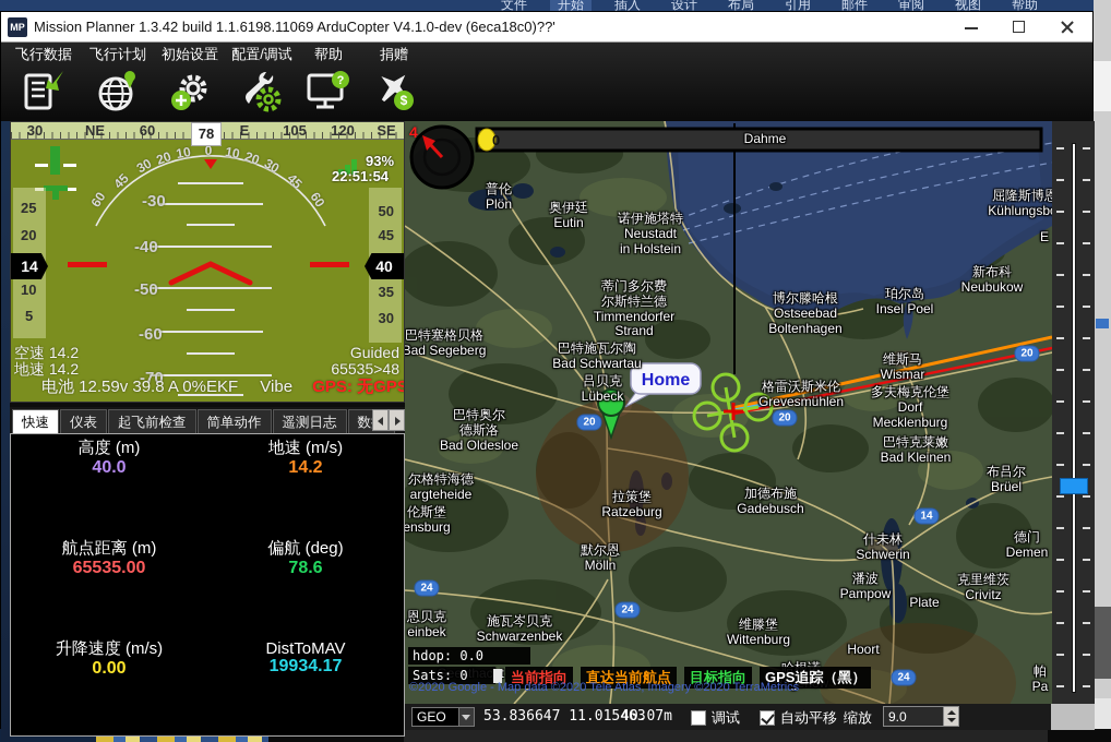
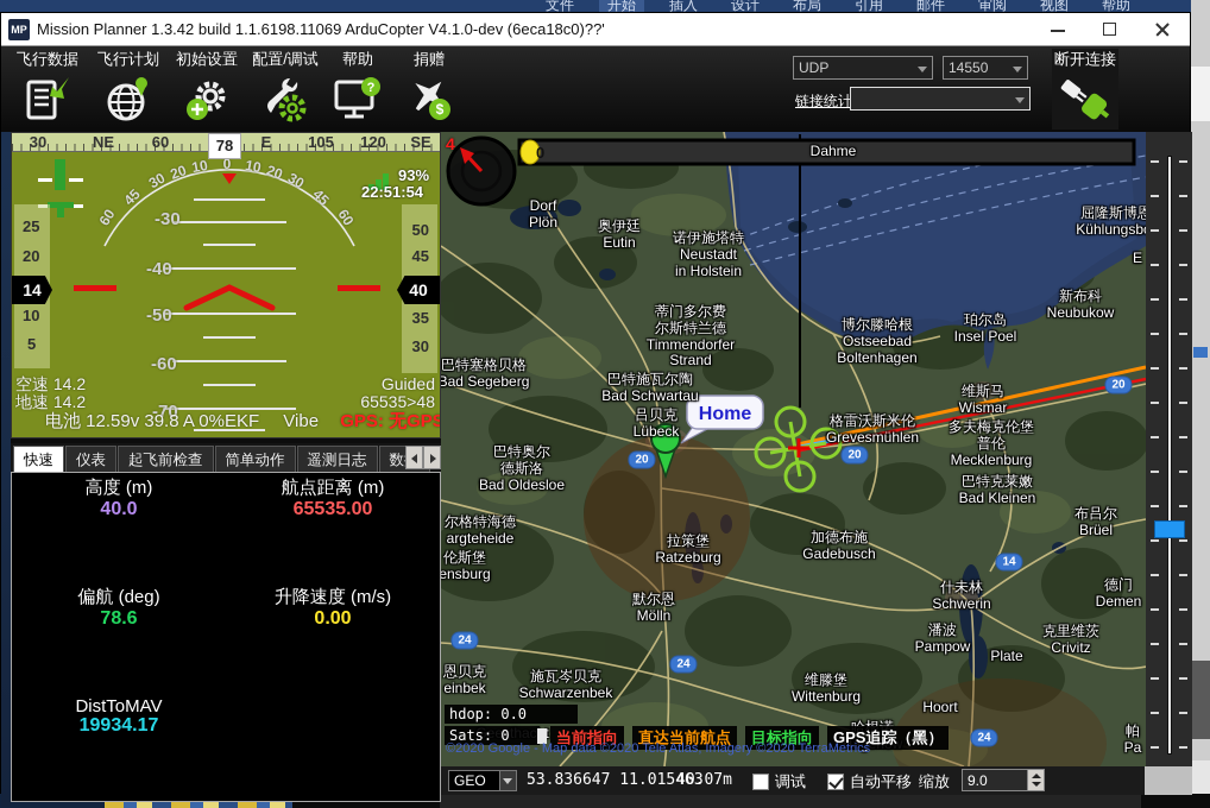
  文件
  开始
  插入
  设计
  布局
  引用
  邮件
  审阅
  视图
  帮助
  MP
  Mission Planner 1.3.42 build 1.1.6198.11069 ArduCopter V4.1.0-dev (6eca18c0)??'
  飞行数据
  飞行计划
  初始设置
  配置/调试
  帮助
  ?
  捐赠
  $
+ UDP
+ 14550
+ 链接统计
+ 断开连接
  30
  NE
  60
  E
  105
  120
  SE
  78
  0
  -30
  -40
  -50
  -60
  -70
  25
  20
  10
  5
  50
  45
  35
  30
  14
  40
  93%
  22:51:54
  空速 14.2
  地速 14.2
  Guided
  65535>48
  电池 12.59v 39.8 A 0%EKF Vibe GPS: 无GPS
  快速
  仪表
  起飞前检查
  简单动作
  遥测日志
  高度 (m)
  40.0
- 地速 (m/s)
- 14.2
  航点距离 (m)
  65535.00
  偏航 (deg)
  78.6
  升降速度 (m/s)
  0.00
  DistToMAV
  19934.17
  Home
  0
  4
  Dahme
- 普伦
+ Dorf
  Plön
  奥伊廷
  Eutin
  诺伊施塔特
  Neustadt
  in Holstein
  屈隆斯博恩
  Kühlungsb
  E
  蒂门多尔费
  尔斯特兰德
  Timmendorfer
  Strand
  博尔滕哈根
  Ostseebad
  Boltenhagen
  珀尔岛
  Insel Poel
  新布科
  Neubukow
  巴特塞格贝格
  Bad Segeberg
  巴特施瓦尔陶
  Bad Schwartau
  吕贝克
  Lübeck
  维斯马
  Wismar
  格雷沃斯米伦
  Grevesmühlen
  多夫梅克伦堡
- Dorf
+ 普伦
  Mecklenburg
  巴特克莱嫩
  Bad Kleinen
  布吕尔
  Brüel
  巴特奥尔
  德斯洛
  Bad Oldesloe
  尔格特海德
  argteheide
  伦斯堡
  ensburg
  拉策堡
  Ratzeburg
  加德布施
  Gadebusch
  默尔恩
  Mölln
  什未林
  Schwerin
  德门
  Demen
  潘波
  Pampow
  Plate
  克里维茨
  Crivitz
  维滕堡
  Wittenburg
  Hoort
  恩贝克
  einbek
  施瓦岑贝克
  Schwarzenbek
  帕
  Pa
  20
  20
  20
  14
  24
  24
  24
  hdop: 0.0
  Sats: 0
  当前指向
  直达当前航点
  目标指向
  GPS追踪（黑）
  ©2020 Google - Map data ©2020 Tele Atlas, Imagery ©2020 TerraMetrics
  GEO
  53.836647 11.015463
  40.07m
  调试
  自动平移
  缩放
  9.0
